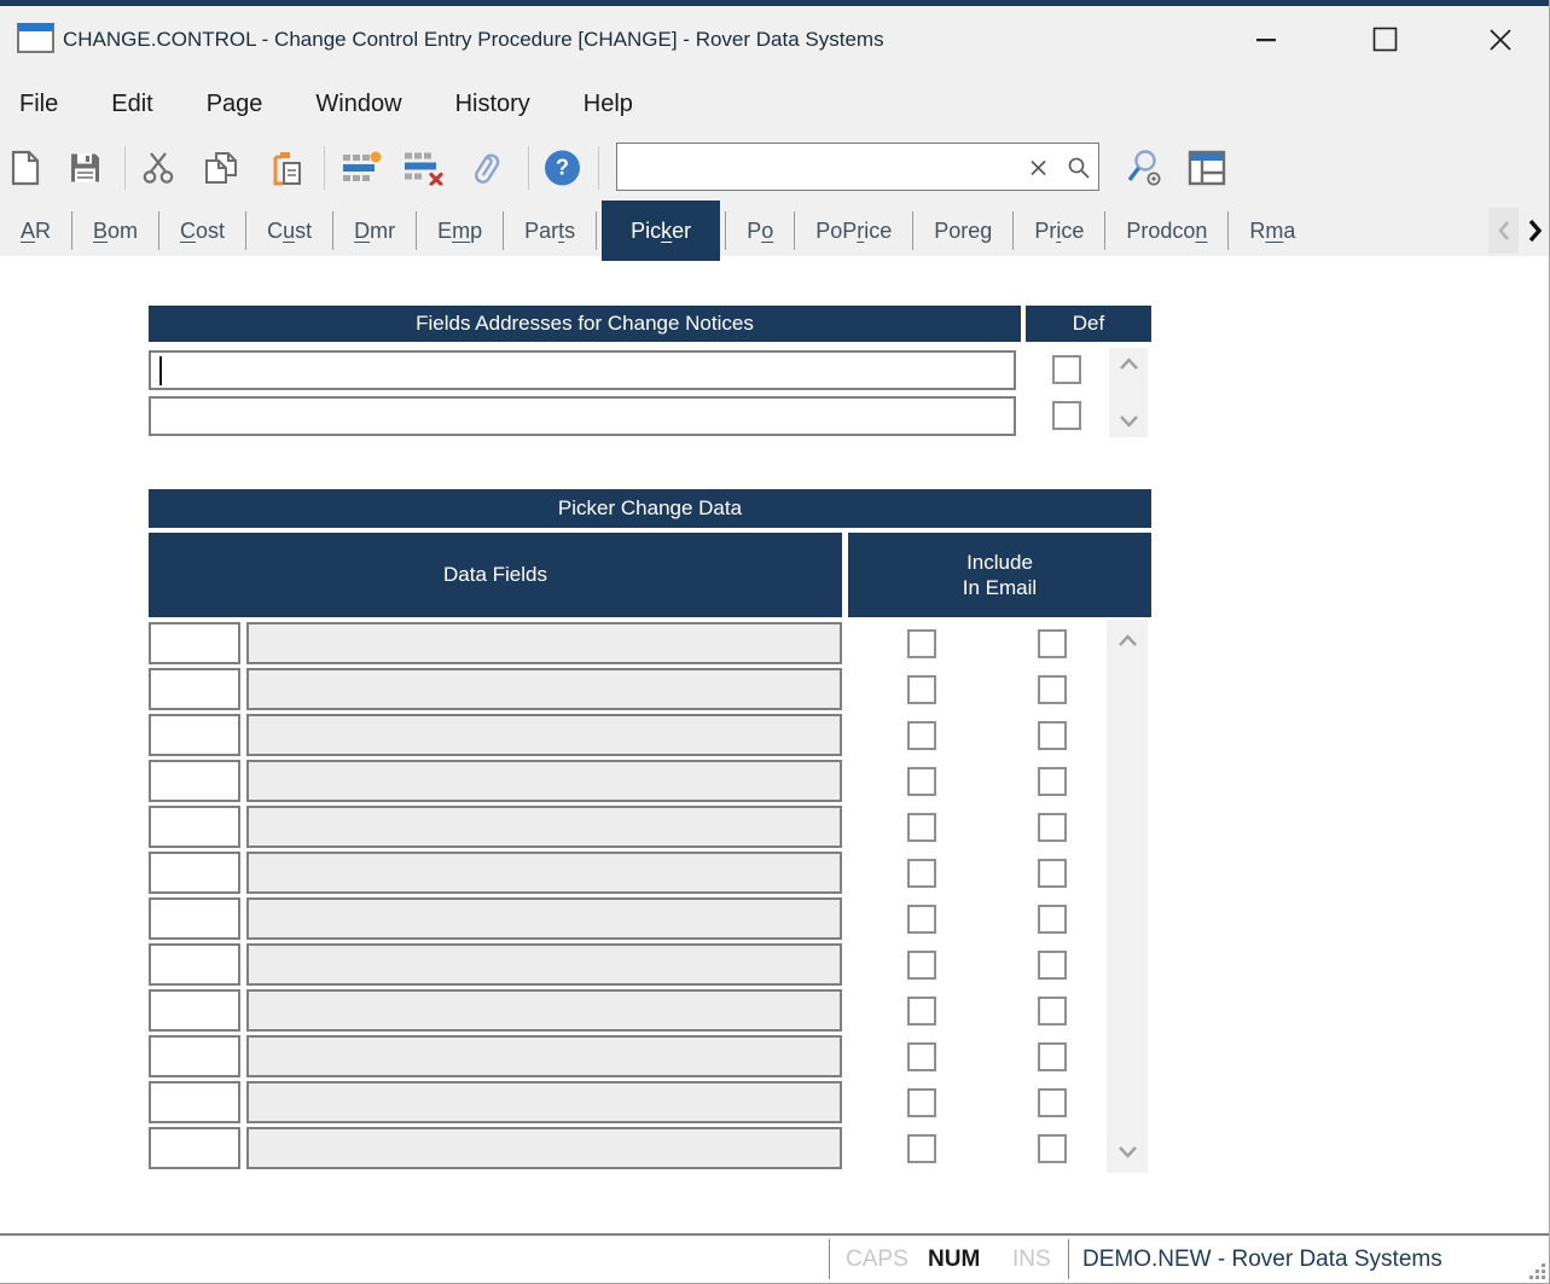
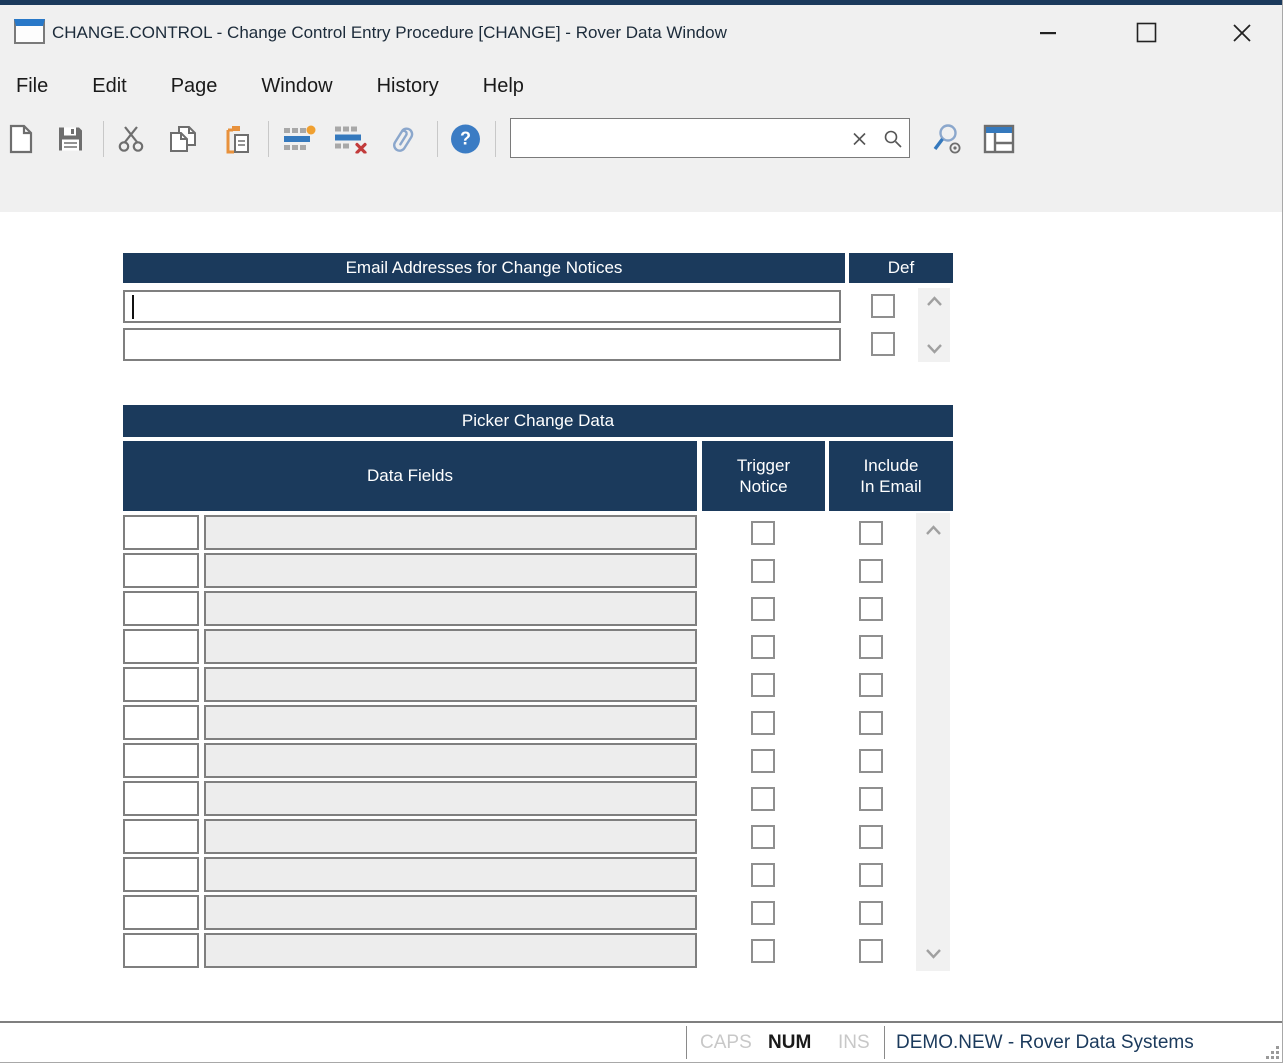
- CHANGE.CONTROL - Change Control Entry Procedure [CHANGE] - Rover Data Systems
+ CHANGE.CONTROL - Change Control Entry Procedure [CHANGE] - Rover Data Window
  File
  Edit
  Page
  Window
  History
  Help
- AR
- Bom
- Cost
- Cust
- Dmr
- Emp
- Parts
- Picker
- Po
- PoPrice
- Poreg
- Price
- Prodcon
- Rma
- Fields Addresses for Change Notices
+ Email Addresses for Change Notices
  Def
  Picker Change Data
  Data Fields
+ Trigger
+ Notice
  Include
  In Email
  CAPS
  NUM
  INS
  DEMO.NEW - Rover Data Systems
